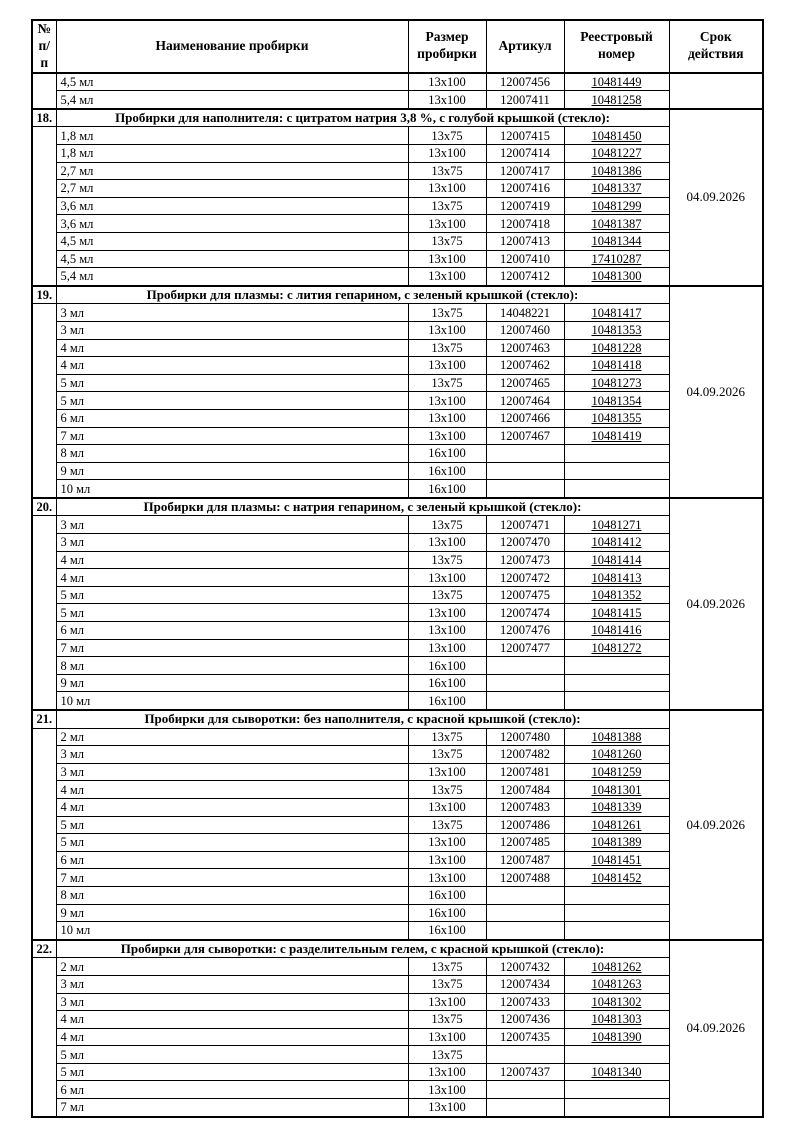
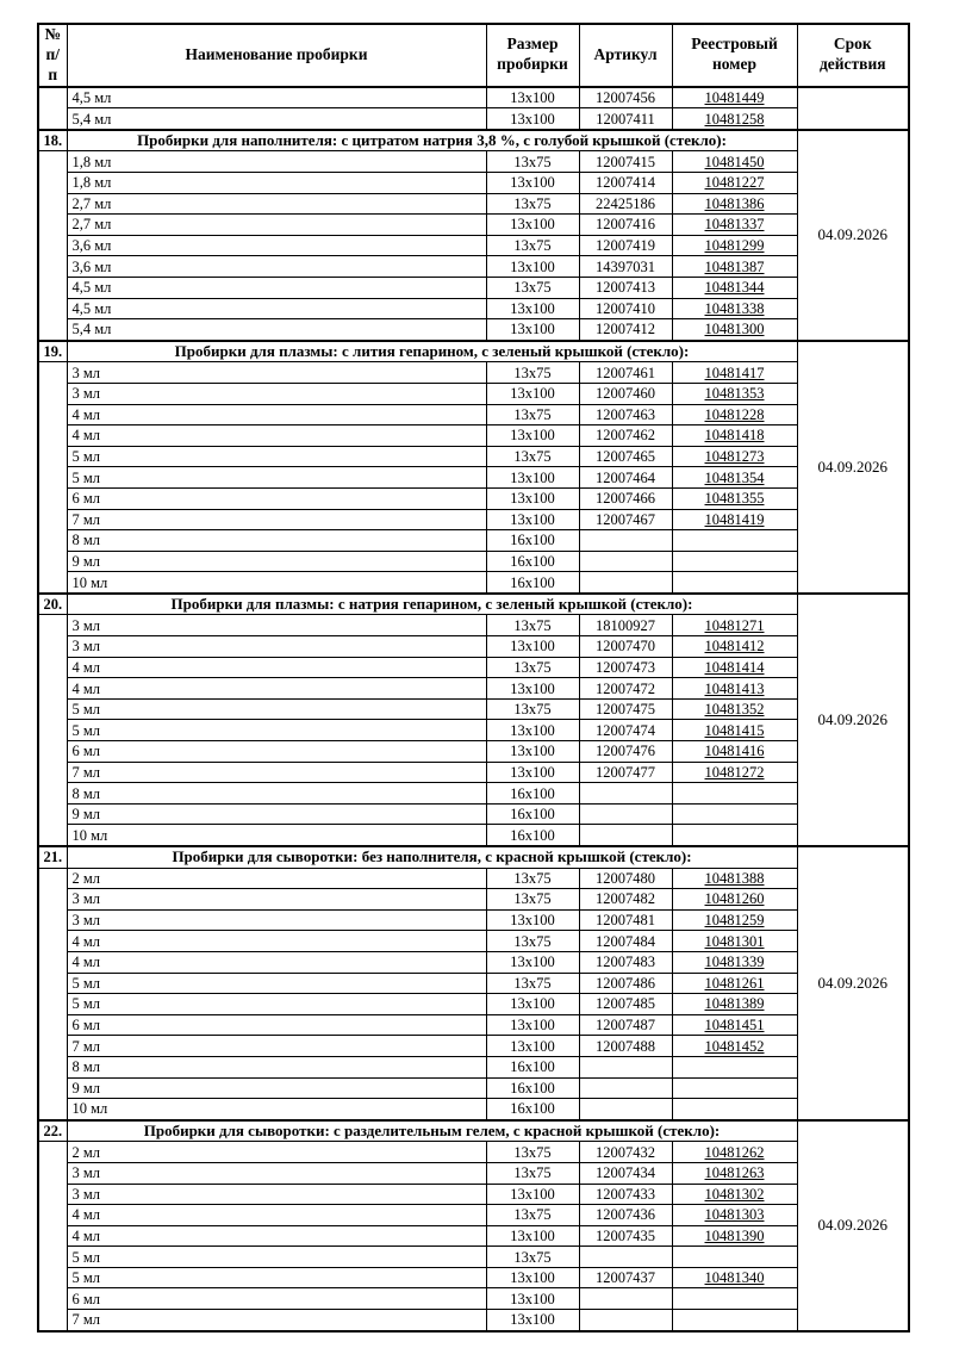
  № п/п	Наименование пробирки	Размер пробирки	Артикул	Реестровый номер	Срок действия
  	4,5 мл	13x100	12007456	10481449
  5,4 мл	13x100	12007411	10481258
  18.	Пробирки для наполнителя: с цитратом натрия 3,8 %, с голубой крышкой (стекло):	04.09.2026
  	1,8 мл	13x75	12007415	10481450
  1,8 мл	13x100	12007414	10481227
- 2,7 мл	13x75	12007417	10481386
+ 2,7 мл	13x75	22425186	10481386
  2,7 мл	13x100	12007416	10481337
  3,6 мл	13x75	12007419	10481299
- 3,6 мл	13x100	12007418	10481387
+ 3,6 мл	13x100	14397031	10481387
  4,5 мл	13x75	12007413	10481344
- 4,5 мл	13x100	12007410	17410287
+ 4,5 мл	13x100	12007410	10481338
  5,4 мл	13x100	12007412	10481300
  19.	Пробирки для плазмы: с лития гепарином, с зеленый крышкой (стекло):	04.09.2026
- 	3 мл	13x75	14048221	10481417
+ 	3 мл	13x75	12007461	10481417
  3 мл	13x100	12007460	10481353
  4 мл	13x75	12007463	10481228
  4 мл	13x100	12007462	10481418
  5 мл	13x75	12007465	10481273
  5 мл	13x100	12007464	10481354
  6 мл	13x100	12007466	10481355
  7 мл	13x100	12007467	10481419
  8 мл	16x100
  9 мл	16x100
  10 мл	16x100
  20.	Пробирки для плазмы: с натрия гепарином, с зеленый крышкой (стекло):	04.09.2026
- 	3 мл	13x75	12007471	10481271
+ 	3 мл	13x75	18100927	10481271
  3 мл	13x100	12007470	10481412
  4 мл	13x75	12007473	10481414
  4 мл	13x100	12007472	10481413
  5 мл	13x75	12007475	10481352
  5 мл	13x100	12007474	10481415
  6 мл	13x100	12007476	10481416
  7 мл	13x100	12007477	10481272
  8 мл	16x100
  9 мл	16x100
  10 мл	16x100
  21.	Пробирки для сыворотки: без наполнителя, с красной крышкой (стекло):	04.09.2026
  	2 мл	13x75	12007480	10481388
  3 мл	13x75	12007482	10481260
  3 мл	13x100	12007481	10481259
  4 мл	13x75	12007484	10481301
  4 мл	13x100	12007483	10481339
  5 мл	13x75	12007486	10481261
  5 мл	13x100	12007485	10481389
  6 мл	13x100	12007487	10481451
  7 мл	13x100	12007488	10481452
  8 мл	16x100
  9 мл	16x100
  10 мл	16x100
  22.	Пробирки для сыворотки: с разделительным гелем, с красной крышкой (стекло):	04.09.2026
  	2 мл	13x75	12007432	10481262
  3 мл	13x75	12007434	10481263
  3 мл	13x100	12007433	10481302
  4 мл	13x75	12007436	10481303
  4 мл	13x100	12007435	10481390
  5 мл	13x75
  5 мл	13x100	12007437	10481340
  6 мл	13x100
  7 мл	13x100
